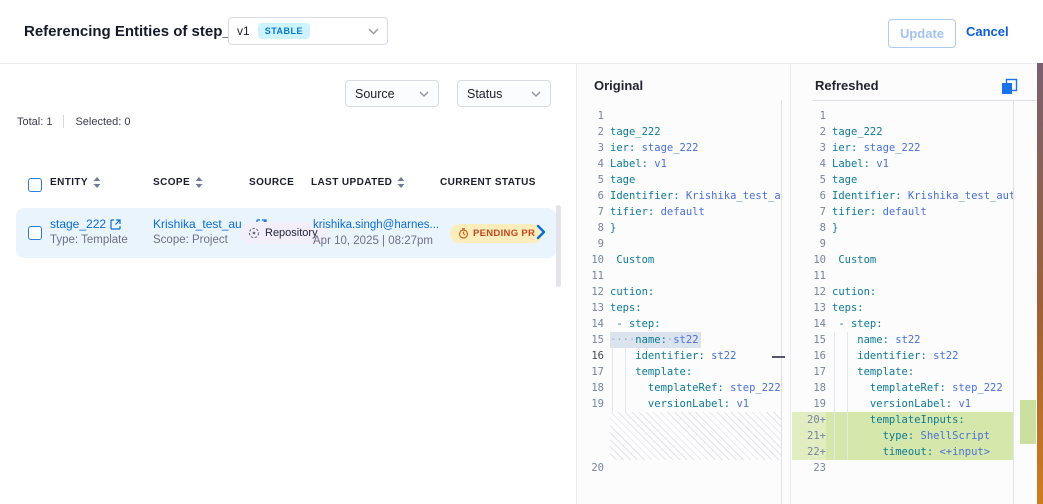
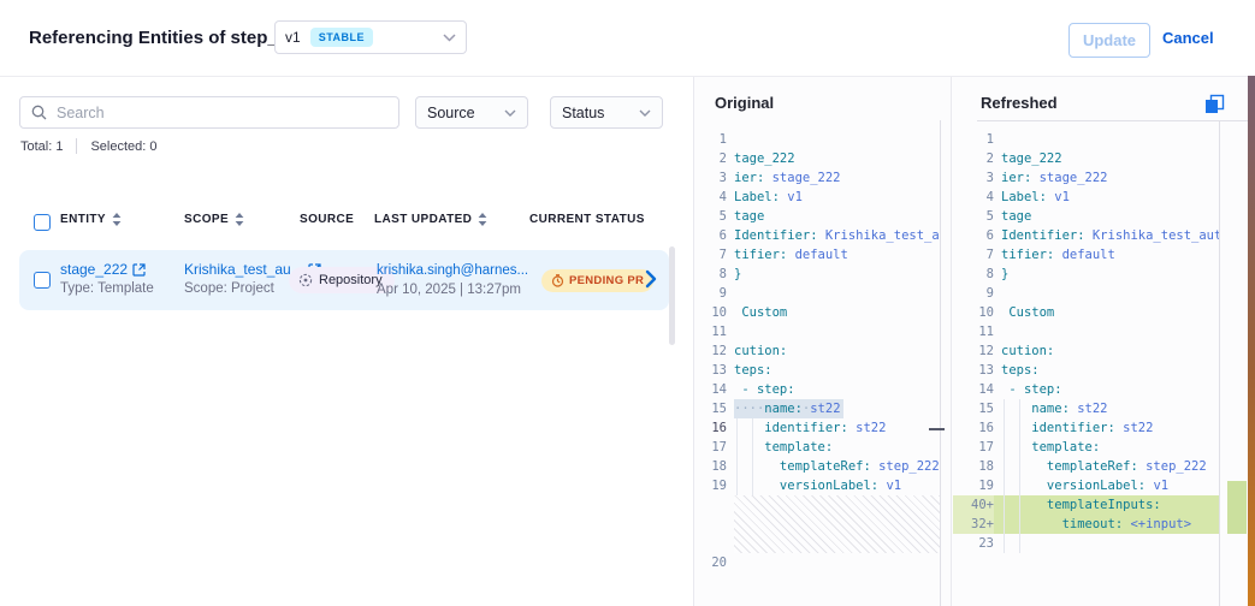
  Referencing Entities of step_
  v1
  STABLE
  Update
  Cancel
+ Search
  Source
  Status
  Total: 1
  Selected: 0
  ENTITY
  SCOPE
  SOURCE
  LAST UPDATED
  CURRENT STATUS
  stage_222
  Type: Template
  Krishika_test_au
  Scope: Project
  Repository
  krishika.singh@harnes...
- Apr 10, 2025 | 08:27pm
+ Apr 10, 2025 | 13:27pm
  PENDING PR
  Original
  Refreshed
  1
  2
  tage_222
  3
  ier: stage_222
  4
  Label: v1
  5
  tage
  6
  Identifier: Krishika_test_a
  7
  tifier: default
  8
  }
  9
  10
  Custom
  11
  12
  cution:
  13
  teps:
  14
  - step:
  15
  ····name:·st22
  16
  identifier: st22
  17
  template:
  18
  templateRef: step_222
  19
  versionLabel: v1
  20
  1
  2
  tage_222
  3
  ier: stage_222
  4
  Label: v1
  5
  tage
  6
  Identifier: Krishika_test_aut
  7
  tifier: default
  8
  }
  9
  10
  Custom
  11
  12
  cution:
  13
  teps:
  14
  - step:
  15
  name: st22
  16
  identifier: st22
  17
  template:
  18
  templateRef: step_222
  19
  versionLabel: v1
- 20+
+ 40+
  templateInputs:
- 21+
- type: ShellScript
- 22+
+ 32+
  timeout: <+input>
  23
